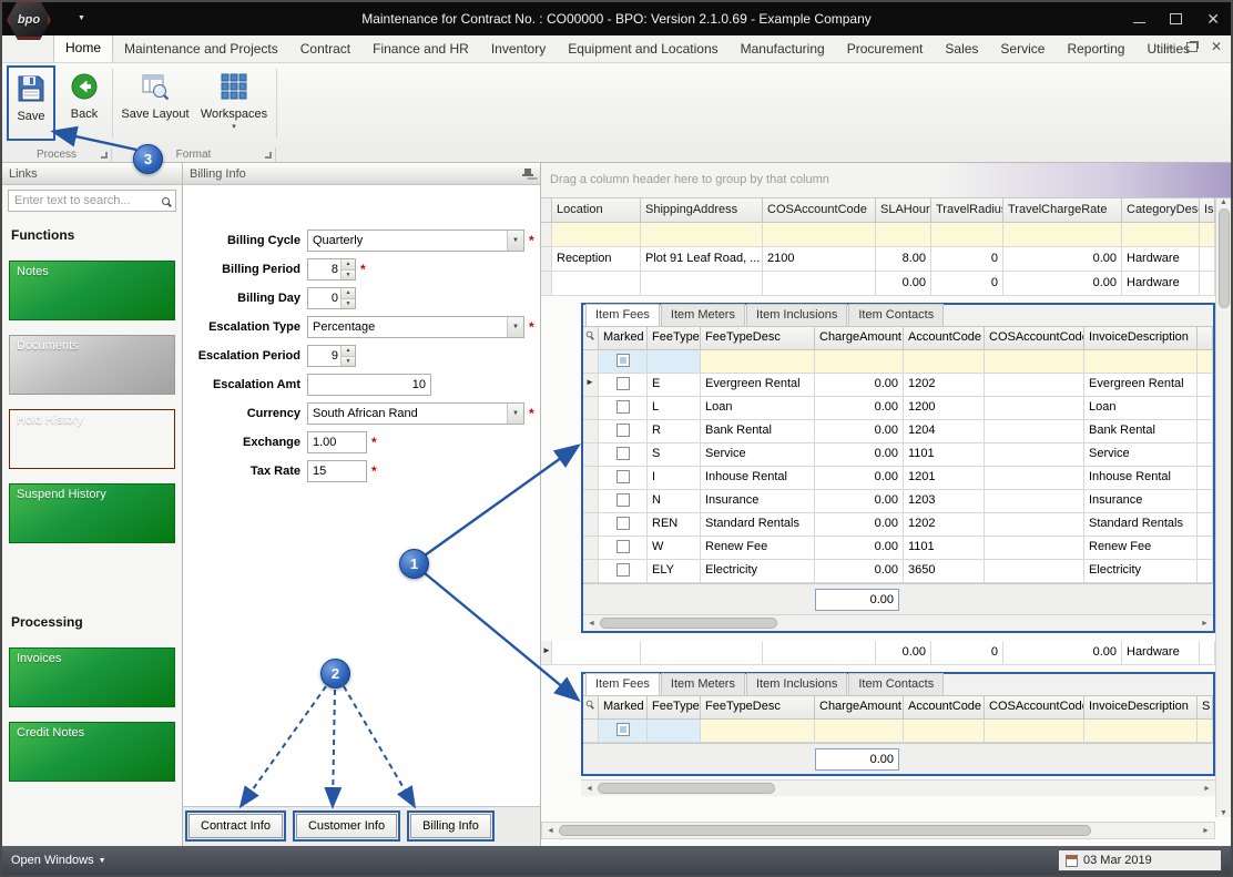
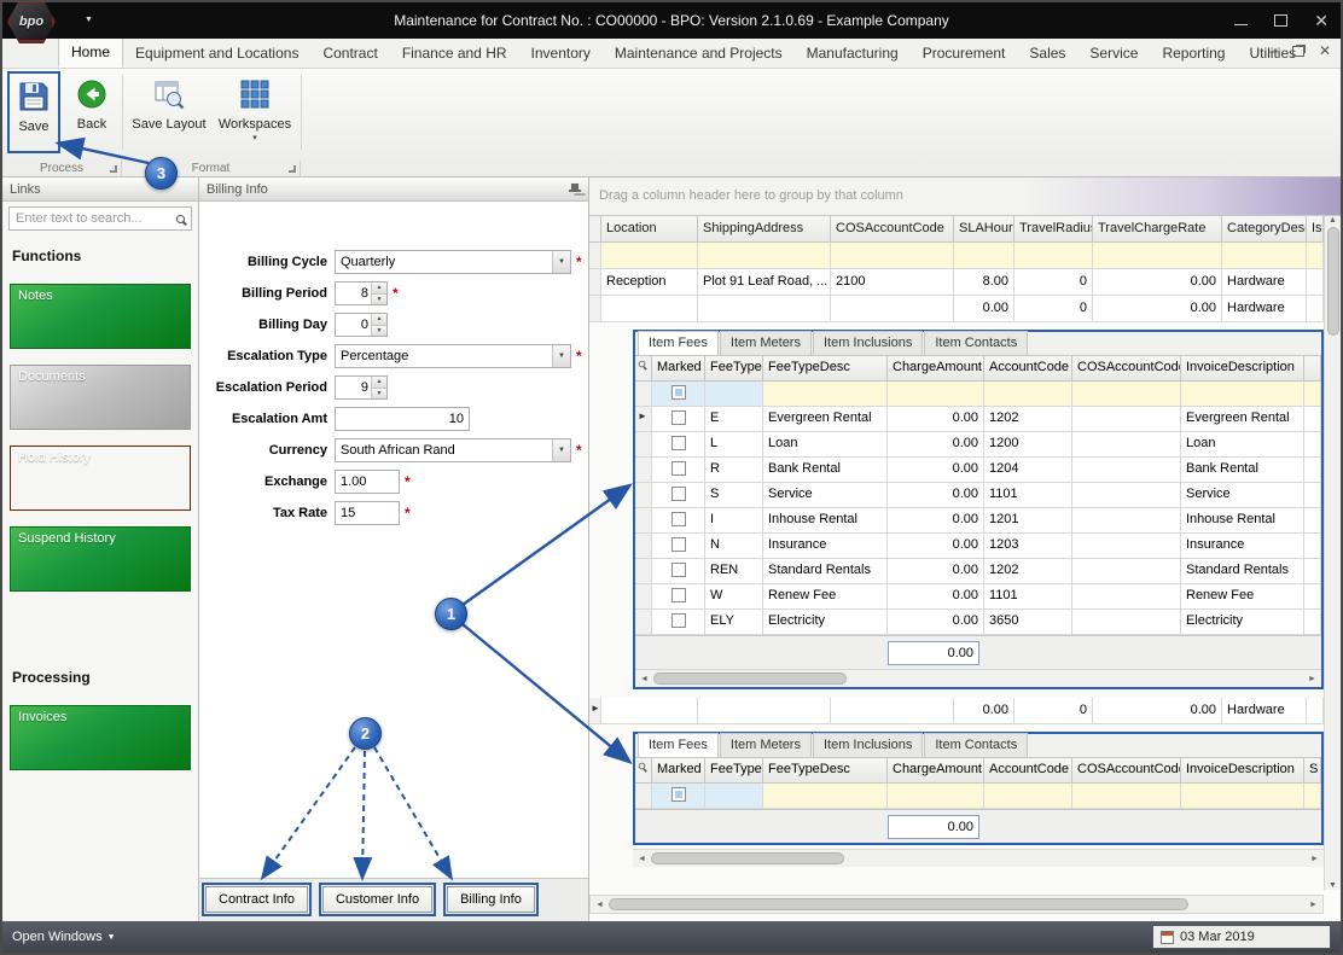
  bpo
  Maintenance for Contract No. : CO00000 - BPO: Version 2.1.0.69 - Example Company
  ✕
  Home
- Maintenance and Projects
+ Equipment and Locations
  Contract
  Finance and HR
  Inventory
- Equipment and Locations
+ Maintenance and Projects
  Manufacturing
  Procurement
  Sales
  Service
  Reporting
  Utilities
  –
  ✕
  Save
  Back
  Save Layout
  Workspaces
  Process
  Format
  Links
  Enter text to search...
  Functions
  Notes
  Documents
  Hold History
  Suspend History
  Processing
  Invoices
- Credit Notes
  Billing Info
  Billing Cycle
  Quarterly
  *
  Billing Period
  8
  *
  Billing Day
  0
  Escalation Type
  Percentage
  *
  Escalation Period
  9
  Escalation Amt
  10
  Currency
  South African Rand
  *
  Exchange
  1.00
  *
  Tax Rate
  15
  *
  Contract Info
  Customer Info
  Billing Info
  Drag a column header here to group by that column
  Location
  ShippingAddress
  COSAccountCode
  SLAHour
  TravelRadiu
  TravelChargeRate
  CategoryDes
  Reception
  Plot 91 Leaf Road, ...
  2100
  8.00
  0
  0.00
  Hardware
  0.00
  0
  0.00
  Hardware
  Item Fees
  Item Meters
  Item Inclusions
  Item Contacts
  Marked
  FeeType
  FeeTypeDesc
  ChargeAmount
  AccountCode
  COSAccountCod
  InvoiceDescription
  ►
  E
  Evergreen Rental
  0.00
  1202
  Evergreen Rental
  L
  Loan
  0.00
  1200
  Loan
  R
  Bank Rental
  0.00
  1204
  Bank Rental
  S
  Service
  0.00
  1101
  Service
  I
  Inhouse Rental
  0.00
  1201
  Inhouse Rental
  N
  Insurance
  0.00
  1203
  Insurance
  REN
  Standard Rentals
  0.00
  1202
  Standard Rentals
  W
  Renew Fee
  0.00
  1101
  Renew Fee
  ELY
  Electricity
  0.00
  3650
  Electricity
  0.00
  ►
  0.00
  0
  0.00
  Hardware
  Item Fees
  Item Meters
  Item Inclusions
  Item Contacts
  Marked
  FeeType
  FeeTypeDesc
  ChargeAmount
  AccountCode
  COSAccountCod
  InvoiceDescription
  S
  0.00
  Open Windows
  03 Mar 2019
  3
  1
  2
